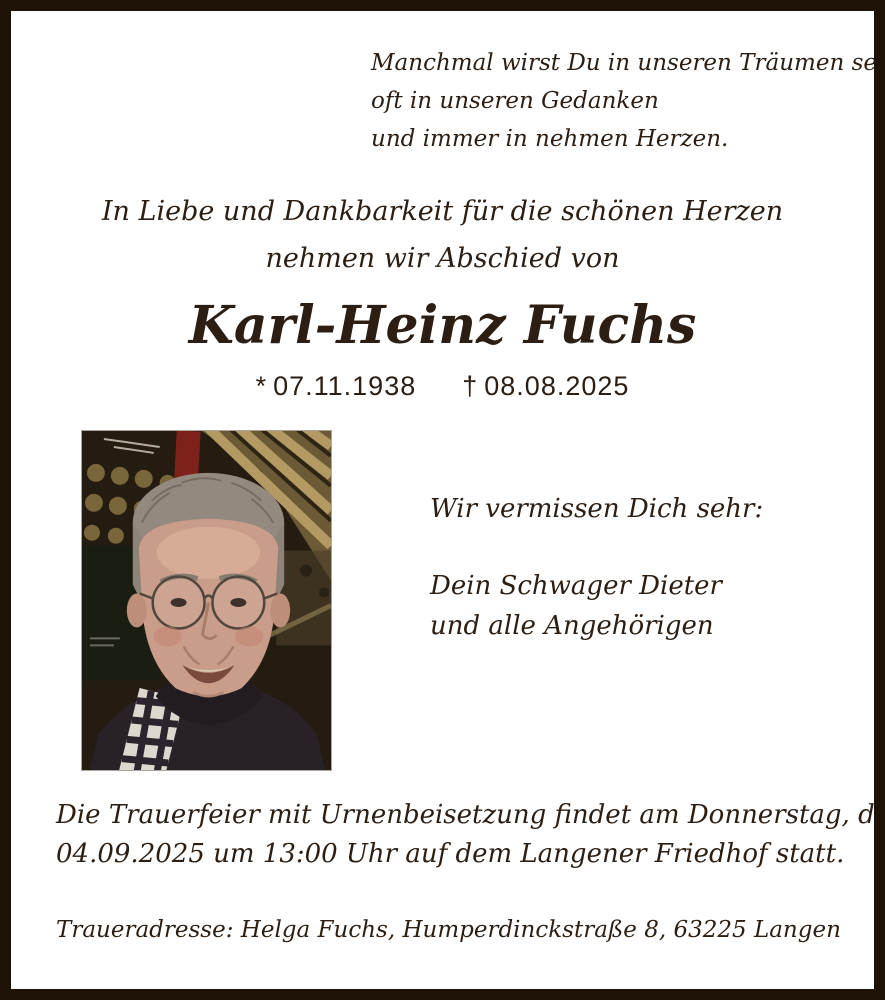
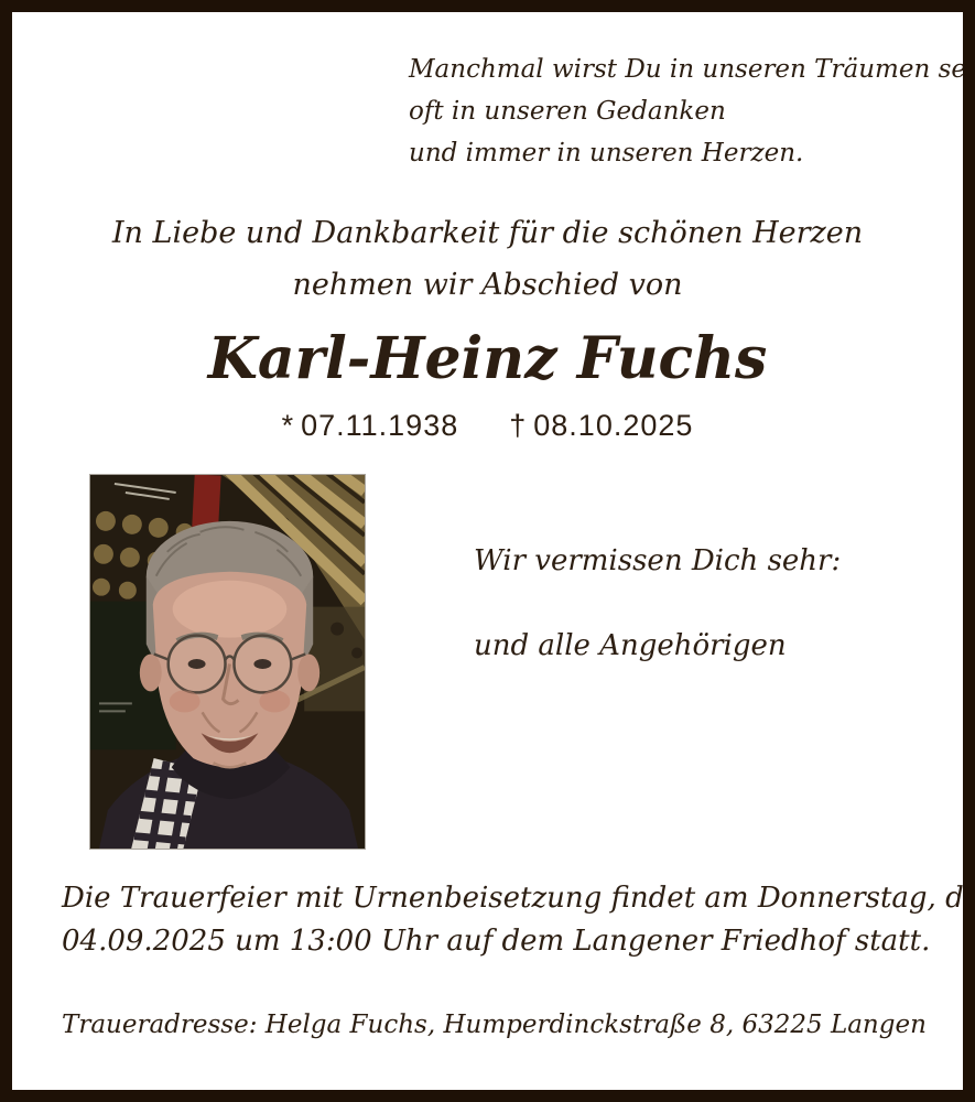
  Manchmal wirst Du in unseren Träumen sei
  oft in unseren Gedanken
- und immer in nehmen Herzen.
+ und immer in unseren Herzen.
  In Liebe und Dankbarkeit für die schönen Herzen
  nehmen wir Abschied von
  Karl-Heinz Fuchs
- * 07.11.1938 † 08.08.2025
+ * 07.11.1938 † 08.10.2025
  Wir vermissen Dich sehr:
- Dein Schwager Dieter
  und alle Angehörigen
  Die Trauerfeier mit Urnenbeisetzung findet am Donnerstag, de
  04.09.2025 um 13:00 Uhr auf dem Langener Friedhof statt.
  Traueradresse: Helga Fuchs, Humperdinckstraße 8, 63225 Langen
